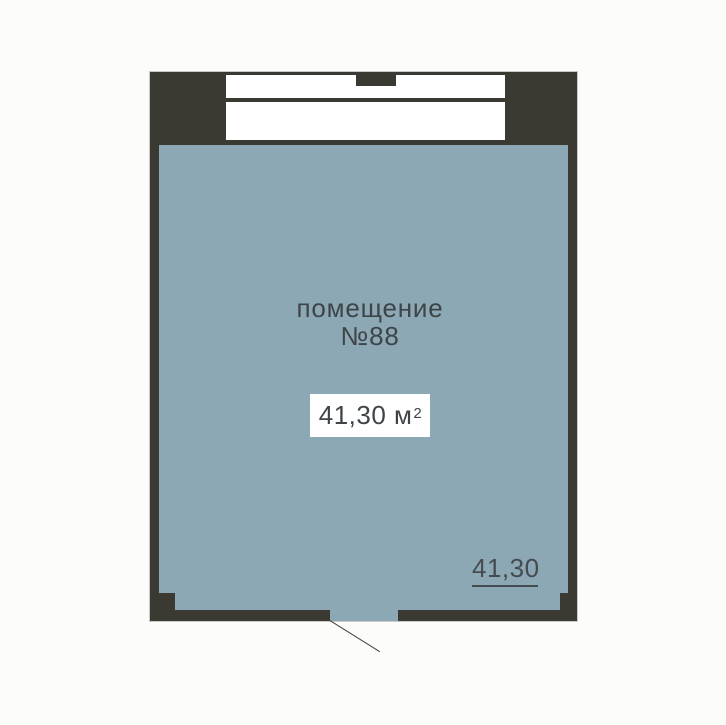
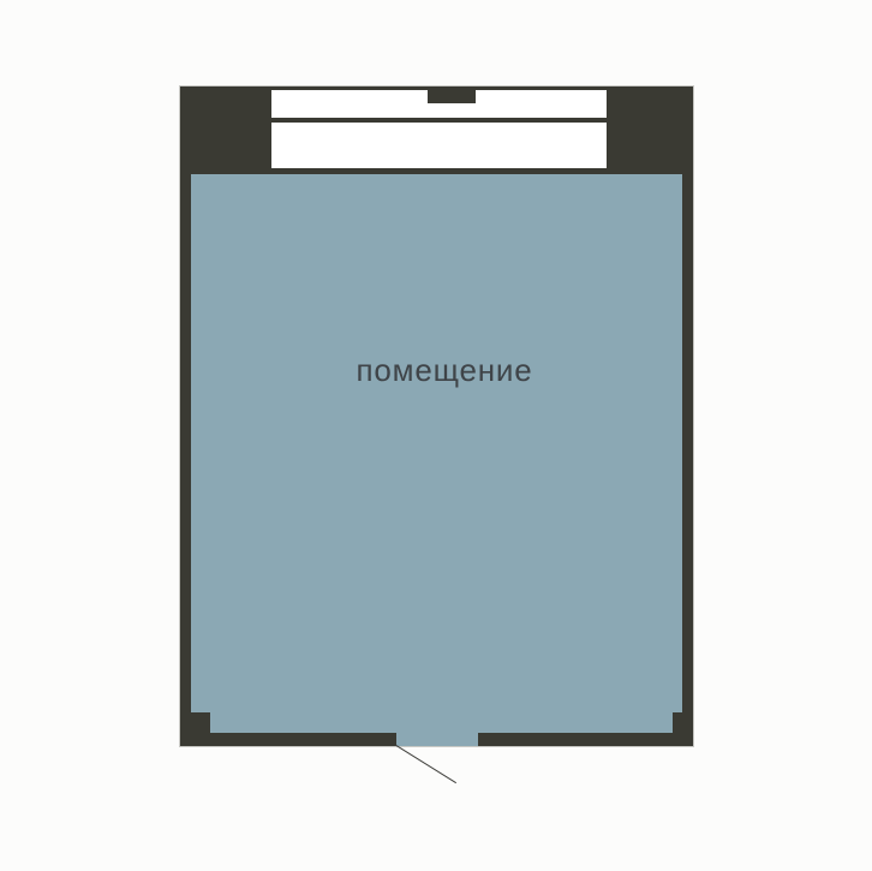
  помещение
- №88
- 41,30 м
- 2
- 41,30
